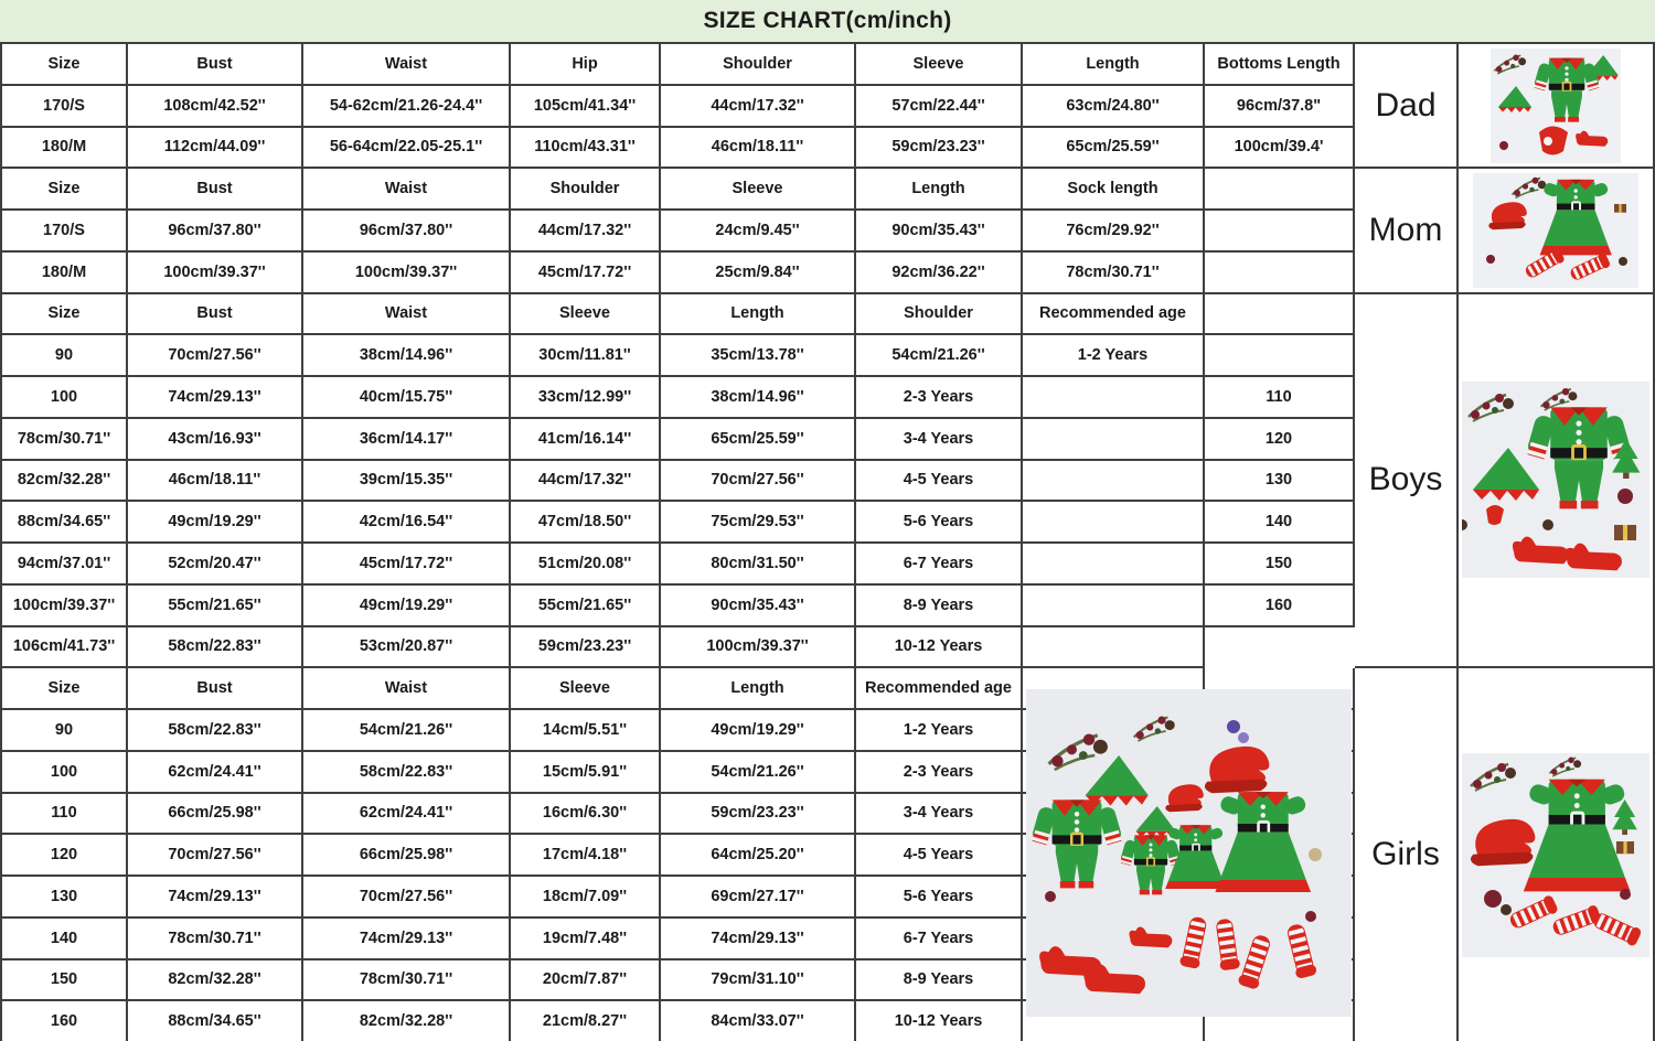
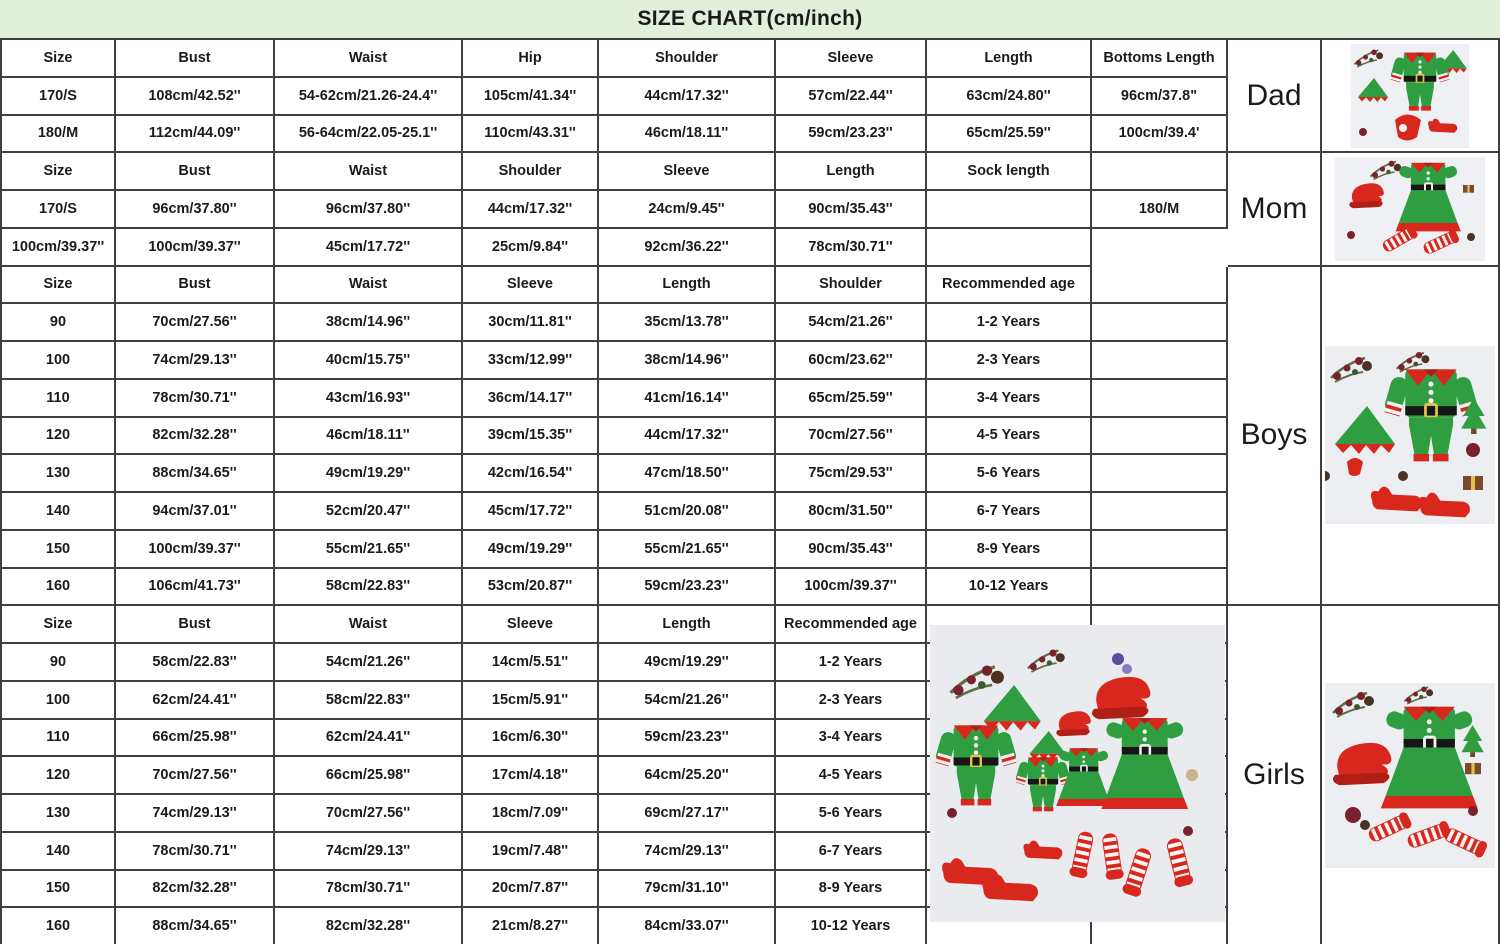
  SIZE CHART(cm/inch)
  Size
  Bust
  Waist
  Hip
  Shoulder
  Sleeve
  Length
  Bottoms Length
  170/S
  108cm/42.52''
  54-62cm/21.26-24.4''
  105cm/41.34''
  44cm/17.32''
  57cm/22.44''
  63cm/24.80''
  96cm/37.8"
  180/M
  112cm/44.09''
  56-64cm/22.05-25.1''
  110cm/43.31''
  46cm/18.11''
  59cm/23.23''
  65cm/25.59''
  100cm/39.4'
  Dad
  Size
  Bust
  Waist
  Shoulder
  Sleeve
  Length
  Sock length
  170/S
  96cm/37.80''
  96cm/37.80''
  44cm/17.32''
  24cm/9.45''
  90cm/35.43''
- 76cm/29.92''
  180/M
  100cm/39.37''
  100cm/39.37''
  45cm/17.72''
  25cm/9.84''
  92cm/36.22''
  78cm/30.71''
  Mom
  Size
  Bust
  Waist
  Sleeve
  Length
  Shoulder
  Recommended age
  90
  70cm/27.56''
  38cm/14.96''
  30cm/11.81''
  35cm/13.78''
  54cm/21.26''
  1-2 Years
  100
  74cm/29.13''
  40cm/15.75''
  33cm/12.99''
  38cm/14.96''
+ 60cm/23.62''
  2-3 Years
  110
  78cm/30.71''
  43cm/16.93''
  36cm/14.17''
  41cm/16.14''
  65cm/25.59''
  3-4 Years
  120
  82cm/32.28''
  46cm/18.11''
  39cm/15.35''
  44cm/17.32''
  70cm/27.56''
  4-5 Years
  130
  88cm/34.65''
  49cm/19.29''
  42cm/16.54''
  47cm/18.50''
  75cm/29.53''
  5-6 Years
  140
  94cm/37.01''
  52cm/20.47''
  45cm/17.72''
  51cm/20.08''
  80cm/31.50''
  6-7 Years
  150
  100cm/39.37''
  55cm/21.65''
  49cm/19.29''
  55cm/21.65''
  90cm/35.43''
  8-9 Years
  160
  106cm/41.73''
  58cm/22.83''
  53cm/20.87''
  59cm/23.23''
  100cm/39.37''
  10-12 Years
  Boys
  Size
  Bust
  Waist
  Sleeve
  Length
  Recommended age
  90
  58cm/22.83''
  54cm/21.26''
  14cm/5.51''
  49cm/19.29''
  1-2 Years
  100
  62cm/24.41''
  58cm/22.83''
  15cm/5.91''
  54cm/21.26''
  2-3 Years
  110
  66cm/25.98''
  62cm/24.41''
  16cm/6.30''
  59cm/23.23''
  3-4 Years
  120
  70cm/27.56''
  66cm/25.98''
  17cm/4.18''
  64cm/25.20''
  4-5 Years
  130
  74cm/29.13''
  70cm/27.56''
  18cm/7.09''
  69cm/27.17''
  5-6 Years
  140
  78cm/30.71''
  74cm/29.13''
  19cm/7.48''
  74cm/29.13''
  6-7 Years
  150
  82cm/32.28''
  78cm/30.71''
  20cm/7.87''
  79cm/31.10''
  8-9 Years
  160
  88cm/34.65''
  82cm/32.28''
  21cm/8.27''
  84cm/33.07''
  10-12 Years
  Girls
